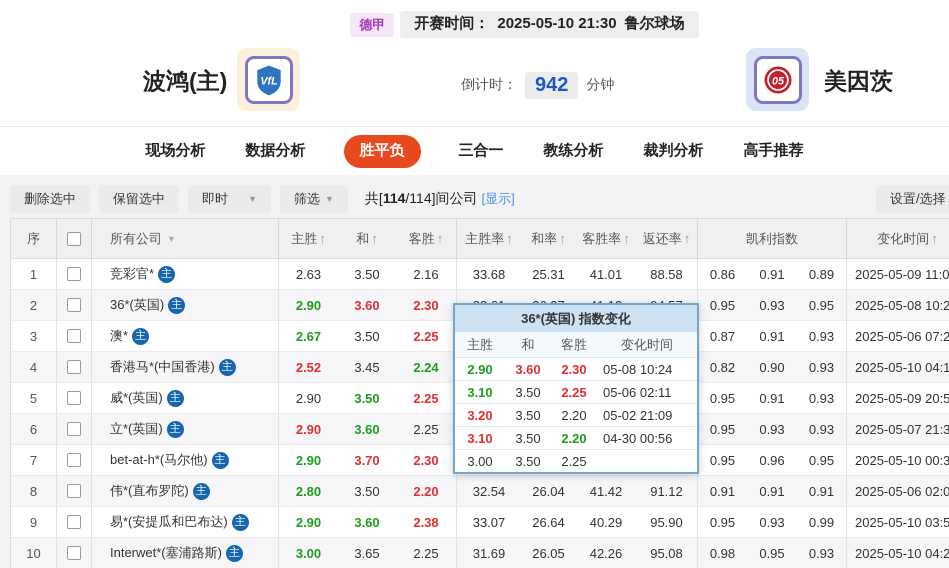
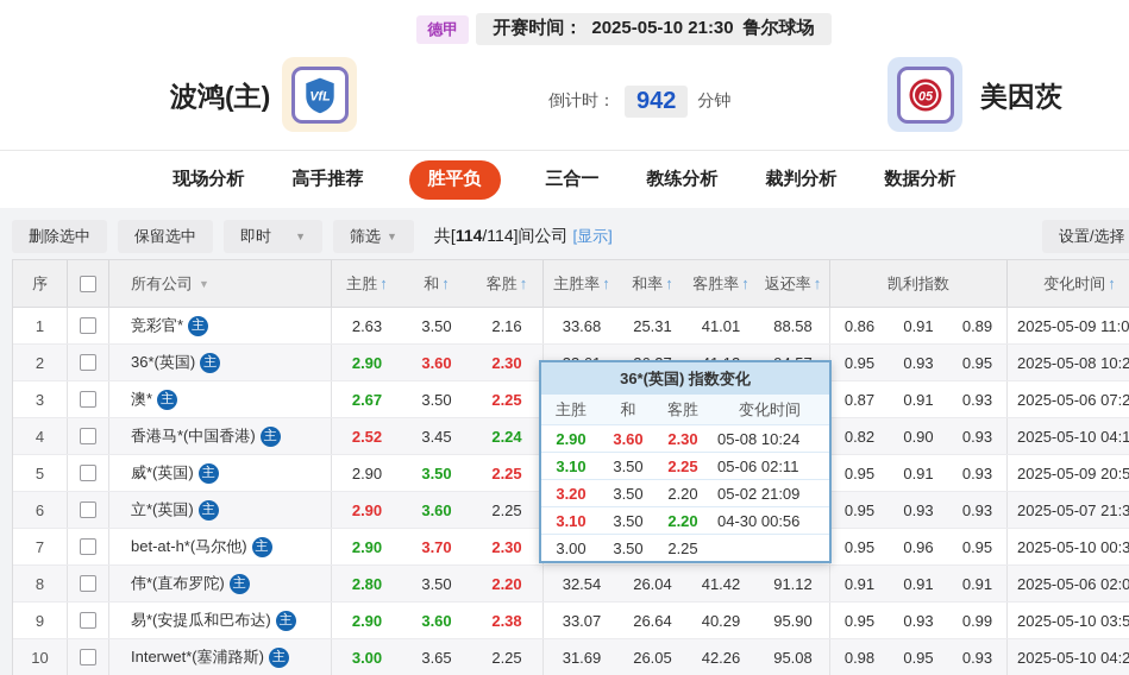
  德甲
  开赛时间：
  2025-05-10 21:30
  鲁尔球场
  波鸿(主)
  VfL
  倒计时：
  942
  分钟
  05
  美因茨
  现场分析
- 数据分析
+ 高手推荐
  胜平负
  三合一
  教练分析
  裁判分析
- 高手推荐
+ 数据分析
  删除选中
  保留选中
  即时
  ▼
  筛选
  ▼
  共[114/114]间公司
  [显示]
  设置/选择
  序
  所有公司
  ▼
  主胜
  ↑
  和
  ↑
  客胜
  ↑
  主胜率
  ↑
  和率
  ↑
  客胜率
  ↑
  返还率
  ↑
  凯利指数
  变化时间
  ↑
  1
  竞彩官*
  主
  2.63
  3.50
  2.16
  33.68
  25.31
  41.01
  88.58
  0.86
  0.91
  0.89
  2025-05-09 11:0
  2
  36*(英国)
  主
  2.90
  3.60
  2.30
  0.95
  0.93
  0.95
  2025-05-08 10:2
  3
  澳*
  主
  2.67
  3.50
  2.25
  0.87
  0.91
  0.93
  2025-05-06 07:2
  4
  香港马*(中国香港)
  主
  2.52
  3.45
  2.24
  0.82
  0.90
  0.93
  2025-05-10 04:1
  5
  威*(英国)
  主
  2.90
  3.50
  2.25
  0.95
  0.91
  0.93
  2025-05-09 20:5
  6
  立*(英国)
  主
  2.90
  3.60
  2.25
  0.95
  0.93
  0.93
  2025-05-07 21:3
  7
  bet-at-h*(马尔他)
  主
  2.90
  3.70
  2.30
  0.95
  0.96
  0.95
  2025-05-10 00:3
  8
  伟*(直布罗陀)
  主
  2.80
  3.50
  2.20
  32.54
  26.04
  41.42
  91.12
  0.91
  0.91
  0.91
  2025-05-06 02:0
  9
  易*(安提瓜和巴布达)
  主
  2.90
  3.60
  2.38
  33.07
  26.64
  40.29
  95.90
  0.95
  0.93
  0.99
  2025-05-10 03:5
  10
  Interwet*(塞浦路斯)
  主
  3.00
  3.65
  2.25
  31.69
  26.05
  42.26
  95.08
  0.98
  0.95
  0.93
  2025-05-10 04:2
  36*(英国) 指数变化
  主胜
  和
  客胜
  变化时间
  2.90
  3.60
  2.30
  05-08 10:24
  3.10
  3.50
  2.25
  05-06 02:11
  3.20
  3.50
  2.20
  05-02 21:09
  3.10
  3.50
  2.20
  04-30 00:56
  3.00
  3.50
  2.25
